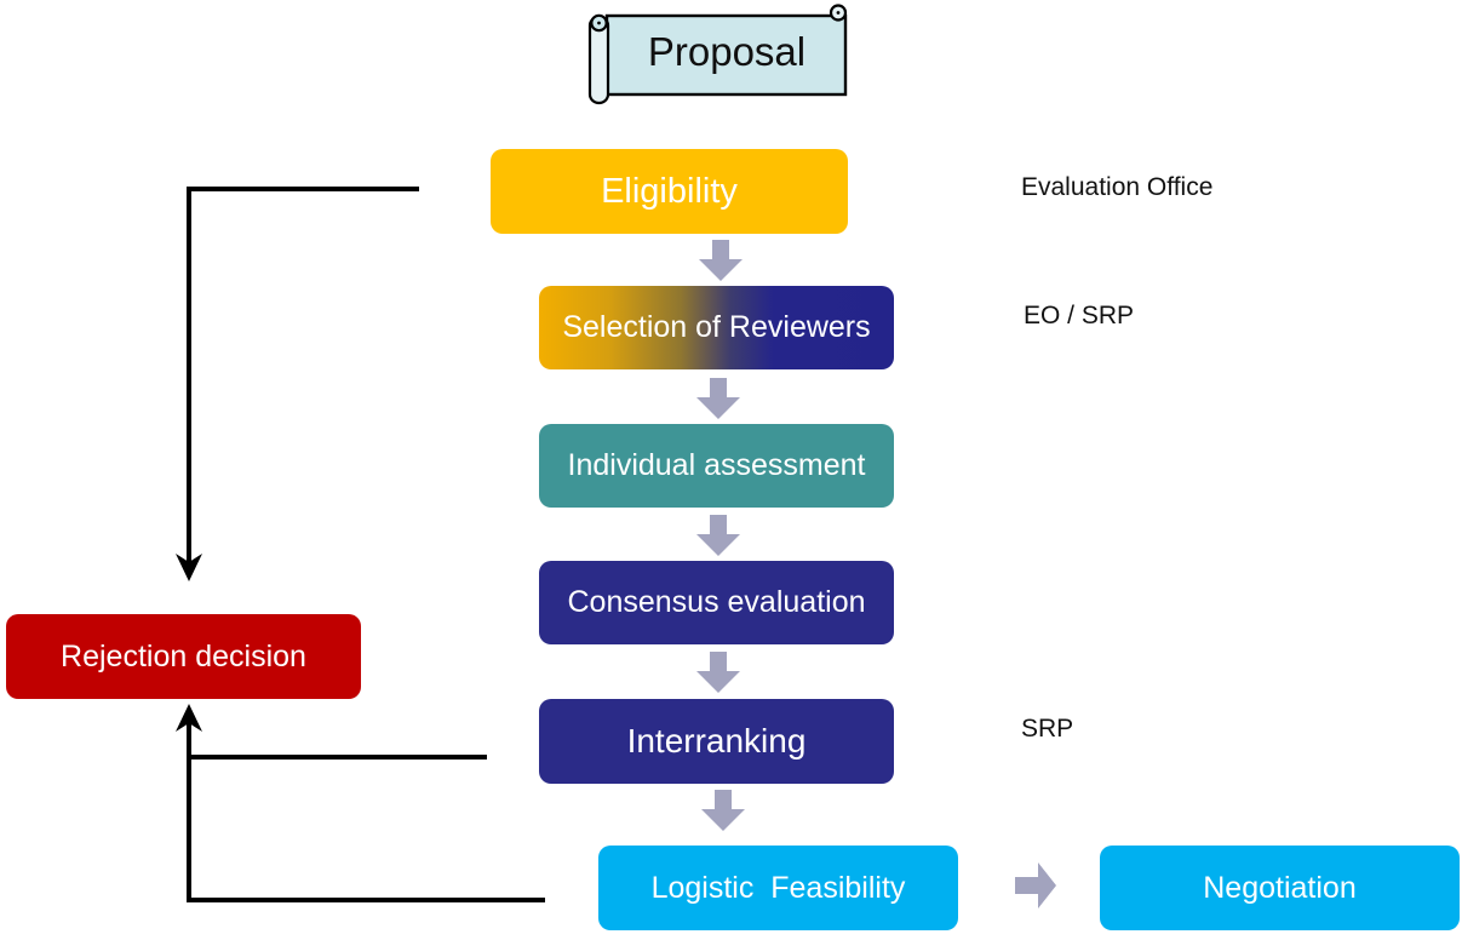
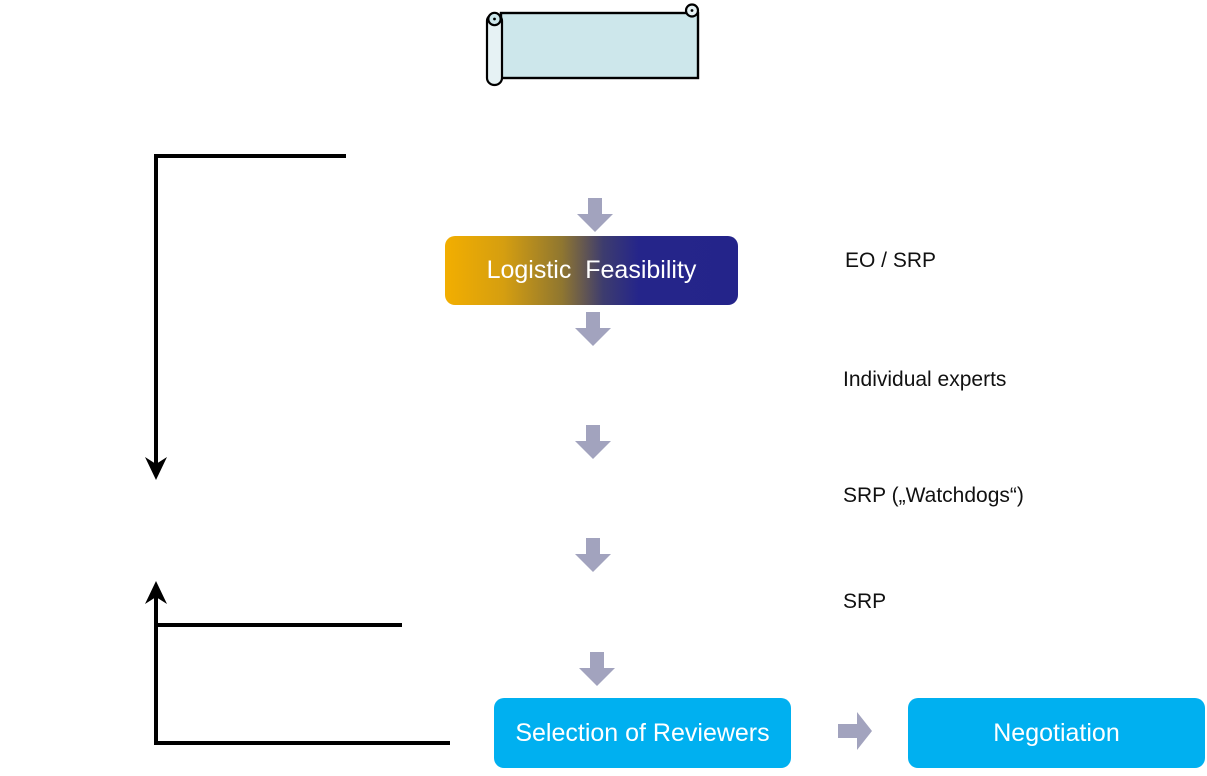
- Proposal
- Eligibility
- Selection of Reviewers
+ Logistic Feasibility
- Individual assessment
- Consensus evaluation
- Interranking
- Logistic Feasibility
+ Selection of Reviewers
  Negotiation
- Rejection decision
- Evaluation Office
  EO / SRP
+ Individual experts
+ SRP („Watchdogs“)
  SRP
